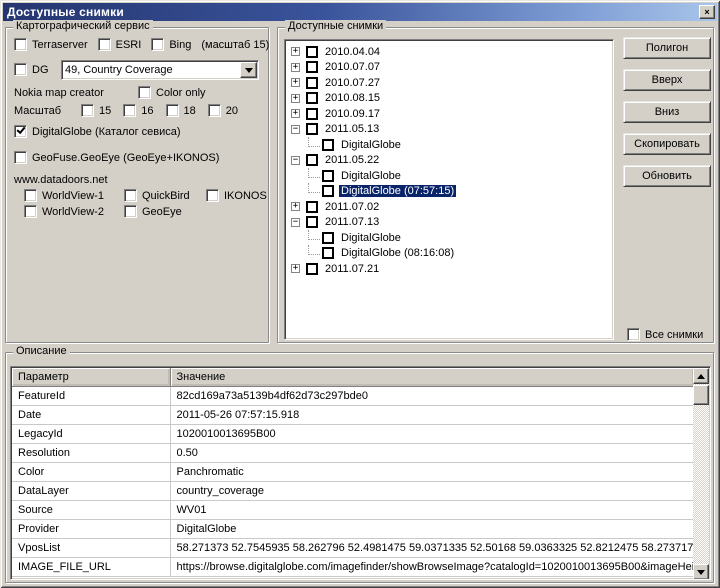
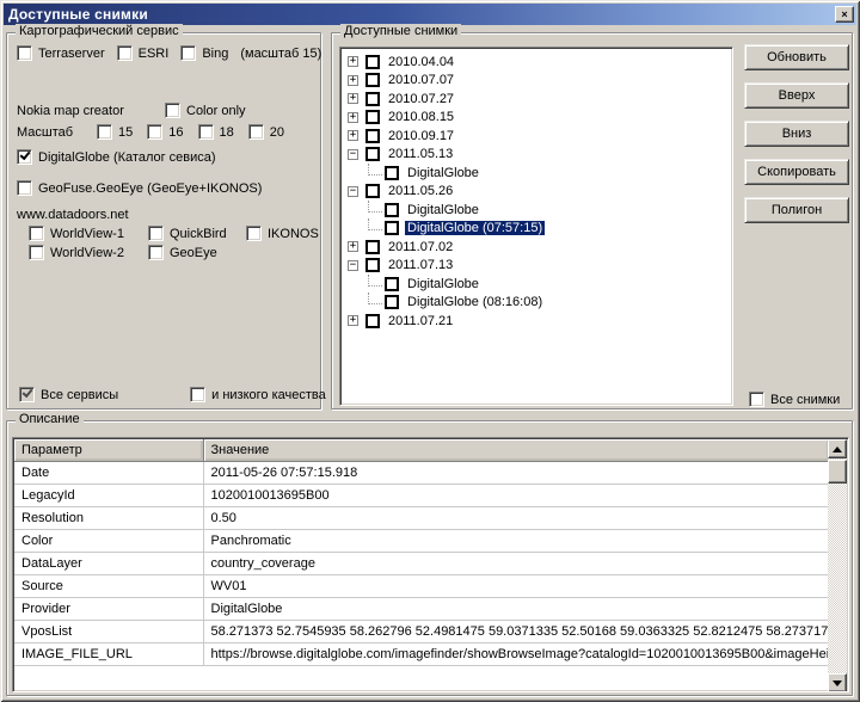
  Доступные снимки
  ×
  Картографический сервис
  Terraserver
  ESRI
  Bing
  (масштаб 15)
- DG
- 49, Country Coverage
  Nokia map creator
  Color only
  Масштаб
  15
  16
  18
  20
  DigitalGlobe (Каталог севиса)
  GeoFuse.GeoEye (GeoEye+IKONOS)
  www.datadoors.net
  WorldView-1
  QuickBird
  IKONOS
  WorldView-2
  GeoEye
+ Все сервисы
+ и низкого качества
  Доступные снимки
  +
  2010.04.04
  +
  2010.07.07
  +
  2010.07.27
  +
  2010.08.15
  +
  2010.09.17
  −
  2011.05.13
  DigitalGlobe
  −
- 2011.05.22
+ 2011.05.26
  DigitalGlobe
  DigitalGlobe (07:57:15)
  +
  2011.07.02
  −
  2011.07.13
  DigitalGlobe
  DigitalGlobe (08:16:08)
  +
  2011.07.21
- Полигон
+ Обновить
  Вверх
  Вниз
  Скопировать
- Обновить
+ Полигон
  Все снимки
  Описание
  Параметр	Значение
- FeatureId	82cd169a73a5139b4df62d73c297bde0
  Date	2011-05-26 07:57:15.918
  LegacyId	1020010013695B00
  Resolution	0.50
  Color	Panchromatic
  DataLayer	country_coverage
  Source	WV01
  Provider	DigitalGlobe
  VposList	58.271373 52.7545935 58.262796 52.4981475 59.0371335 52.50168 59.0363325 52.8212475 58.273717
  IMAGE_FILE_URL	https://browse.digitalglobe.com/imagefinder/showBrowseImage?catalogId=1020010013695B00&imageHe
